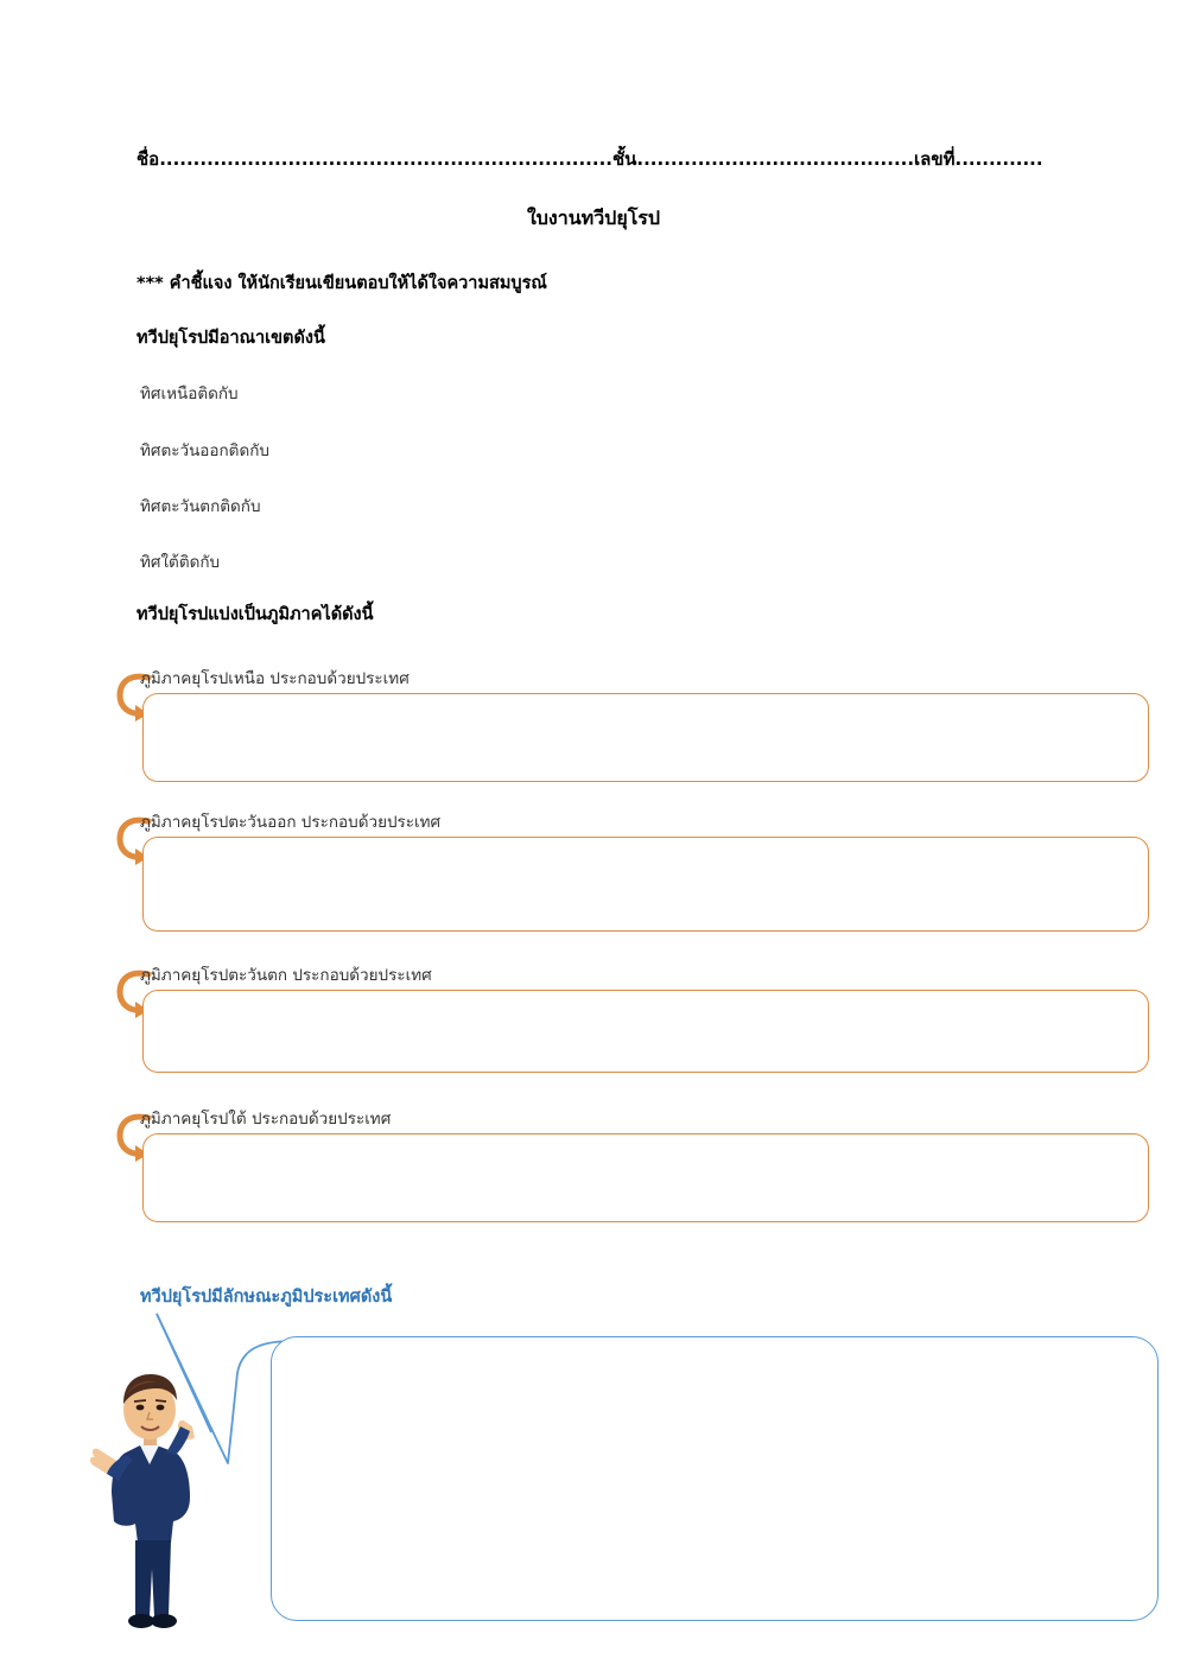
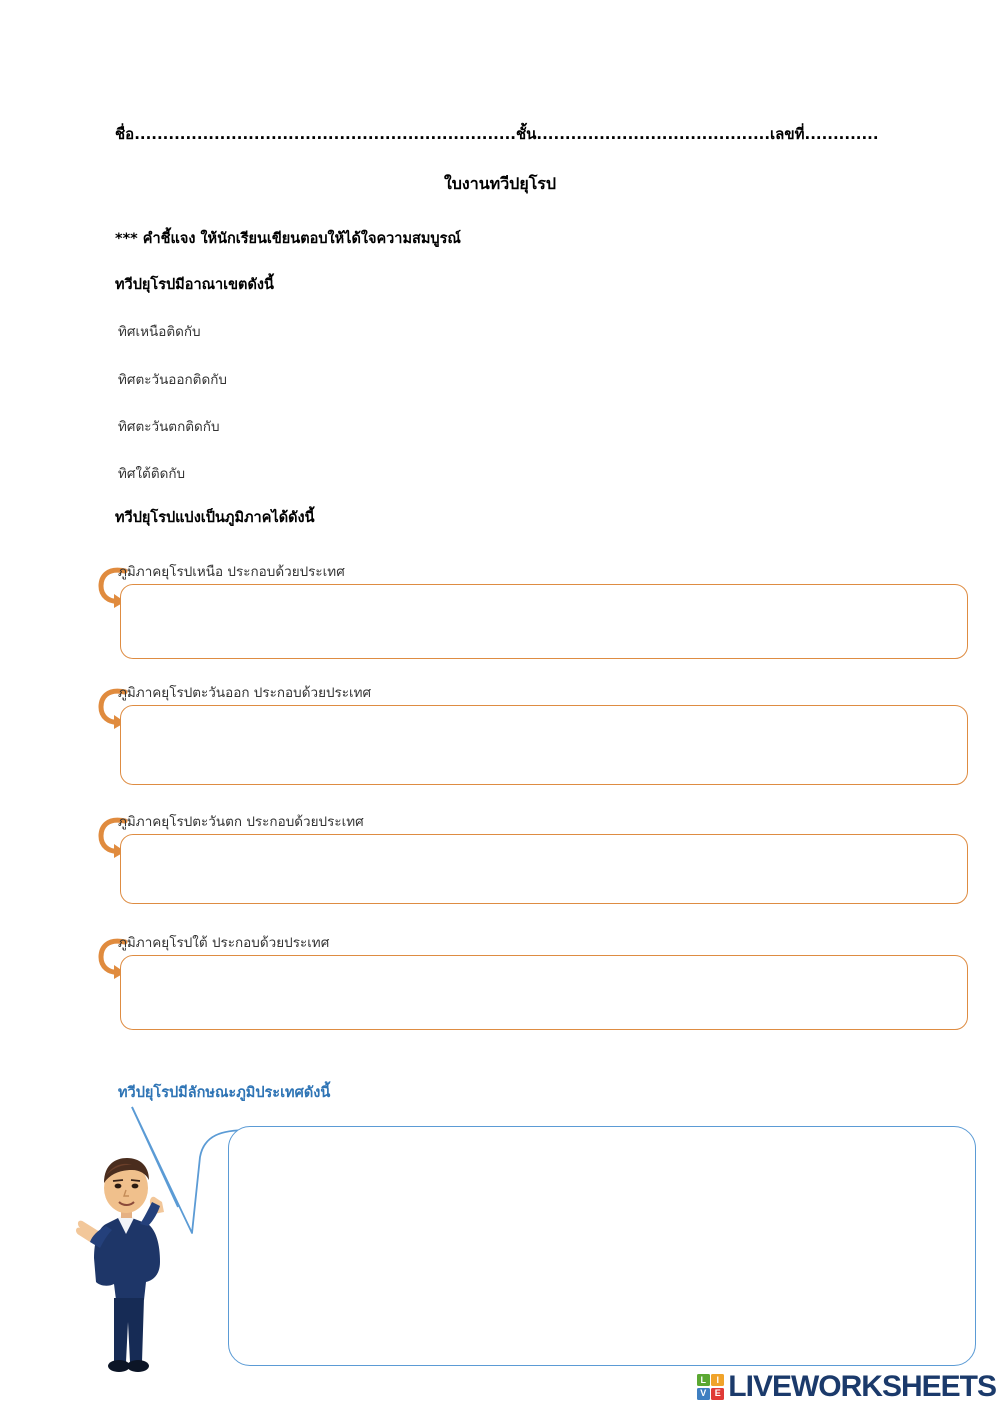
  ชื่อ...................................................................ชั้น.........................................เลขที่.............
  ใบงานทวีปยุโรป
  *** คำชี้แจง ให้นักเรียนเขียนตอบให้ได้ใจความสมบูรณ์
  ทวีปยุโรปมีอาณาเขตดังนี้
  ทิศเหนือติดกับ
  ทิศตะวันออกติดกับ
  ทิศตะวันตกติดกับ
  ทิศใต้ติดกับ
  ทวีปยุโรปแบ่งเป็นภูมิภาคได้ดังนี้
  ภูมิภาคยุโรปเหนือ ประกอบด้วยประเทศ
  ภูมิภาคยุโรปตะวันออก ประกอบด้วยประเทศ
  ภูมิภาคยุโรปตะวันตก ประกอบด้วยประเทศ
  ภูมิภาคยุโรปใต้ ประกอบด้วยประเทศ
  ทวีปยุโรปมีลักษณะภูมิประเทศดังนี้
+ L
+ I
+ V
+ E
+ LIVEWORKSHEETS
